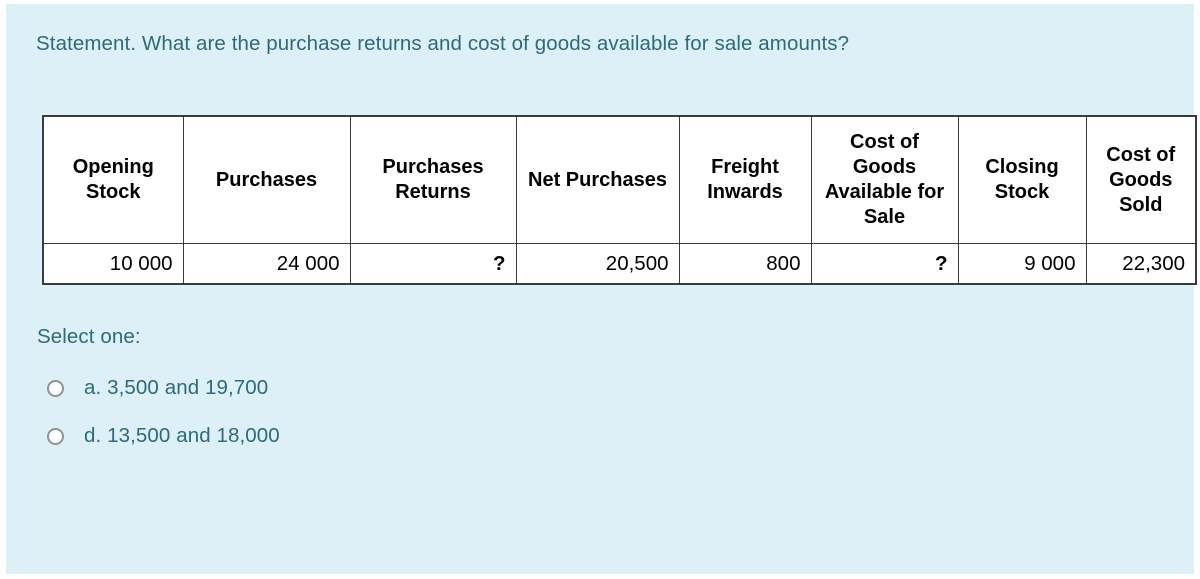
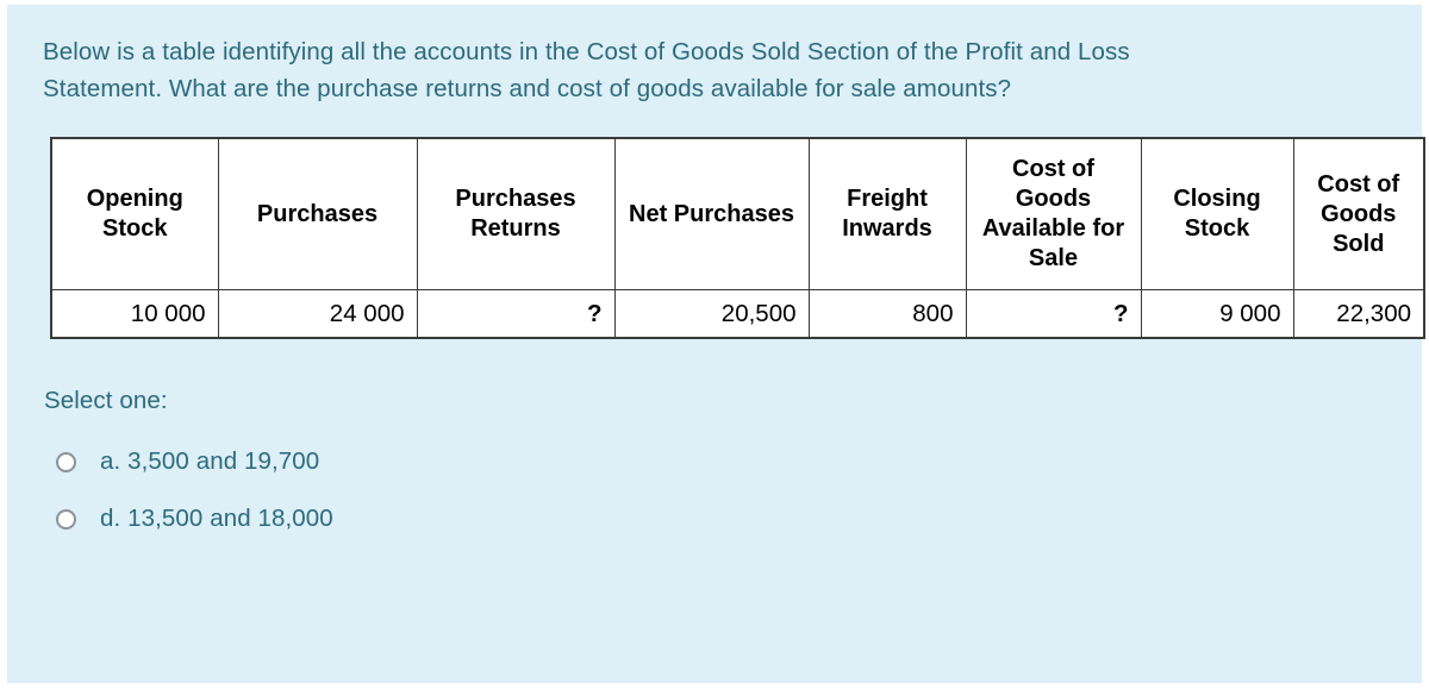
+ Below is a table identifying all the accounts in the Cost of Goods Sold Section of the Profit and Loss
  Statement. What are the purchase returns and cost of goods available for sale amounts?
  Opening Stock	Purchases	Purchases Returns	Net Purchases	Freight Inwards	Cost of Goods Available for Sale	Closing Stock	Cost of Goods Sold
  10 000	24 000	?	20,500	800	?	9 000	22,300
  Select one:
  a. 3,500 and 19,700
  d. 13,500 and 18,000
